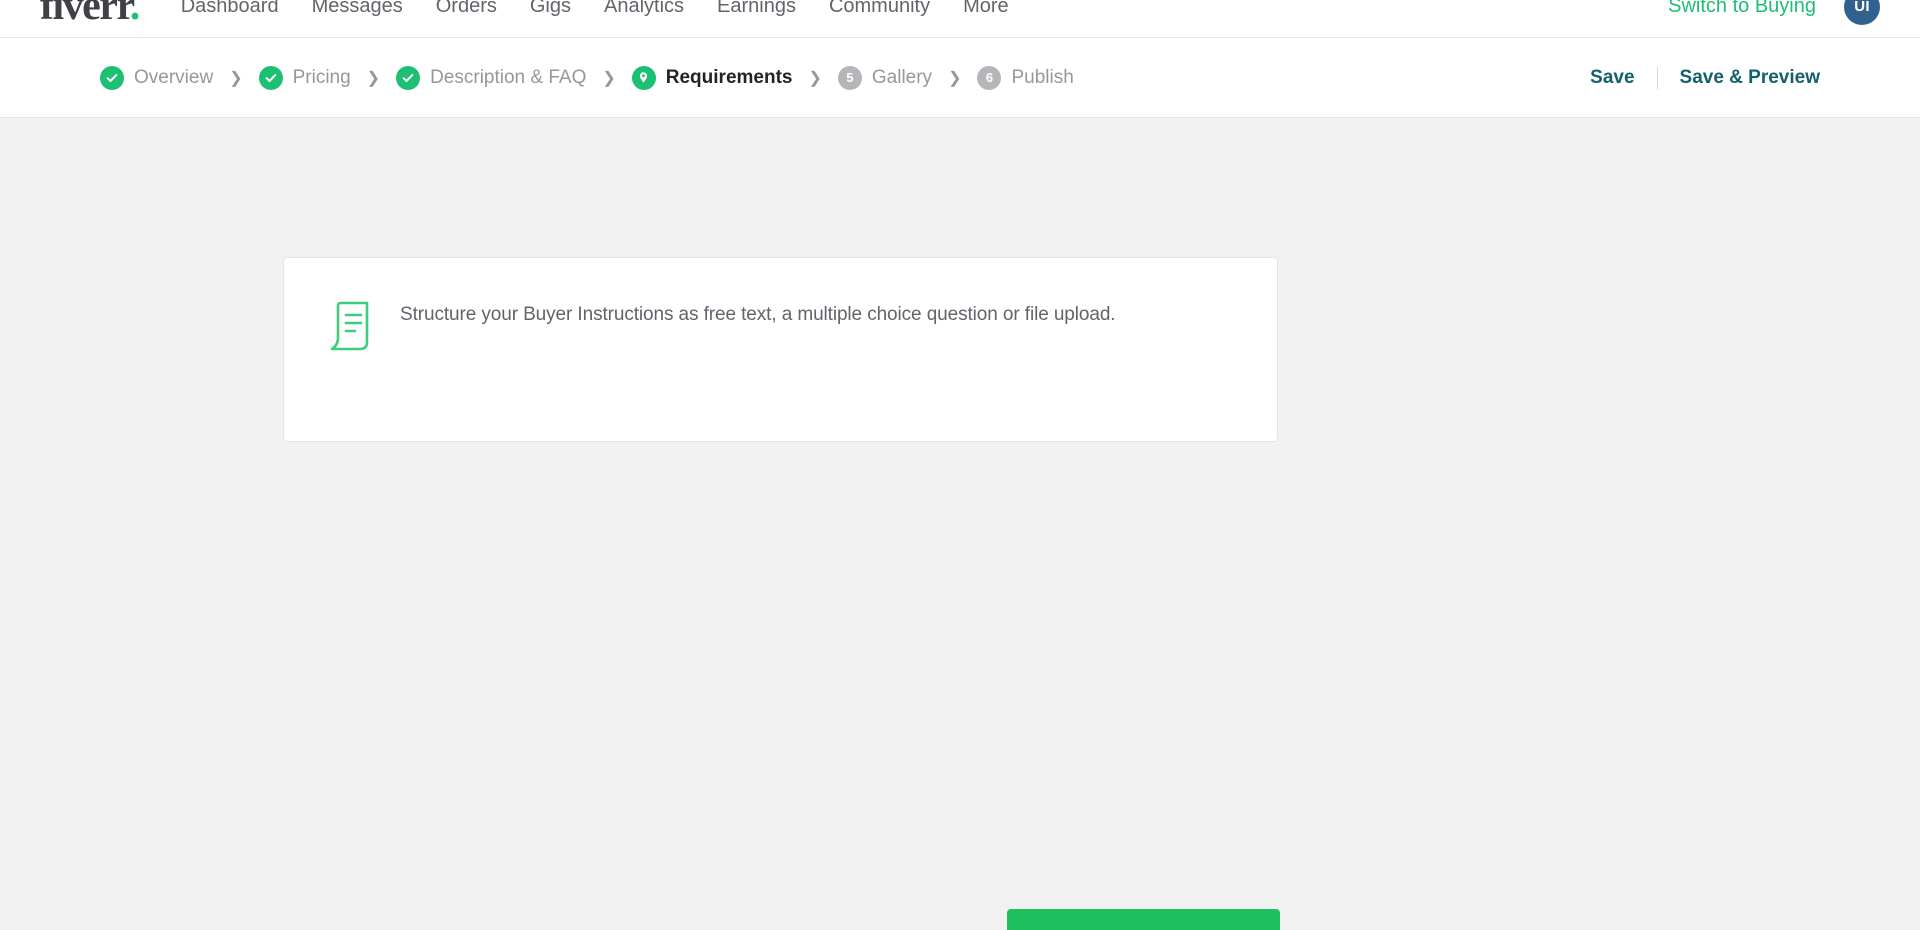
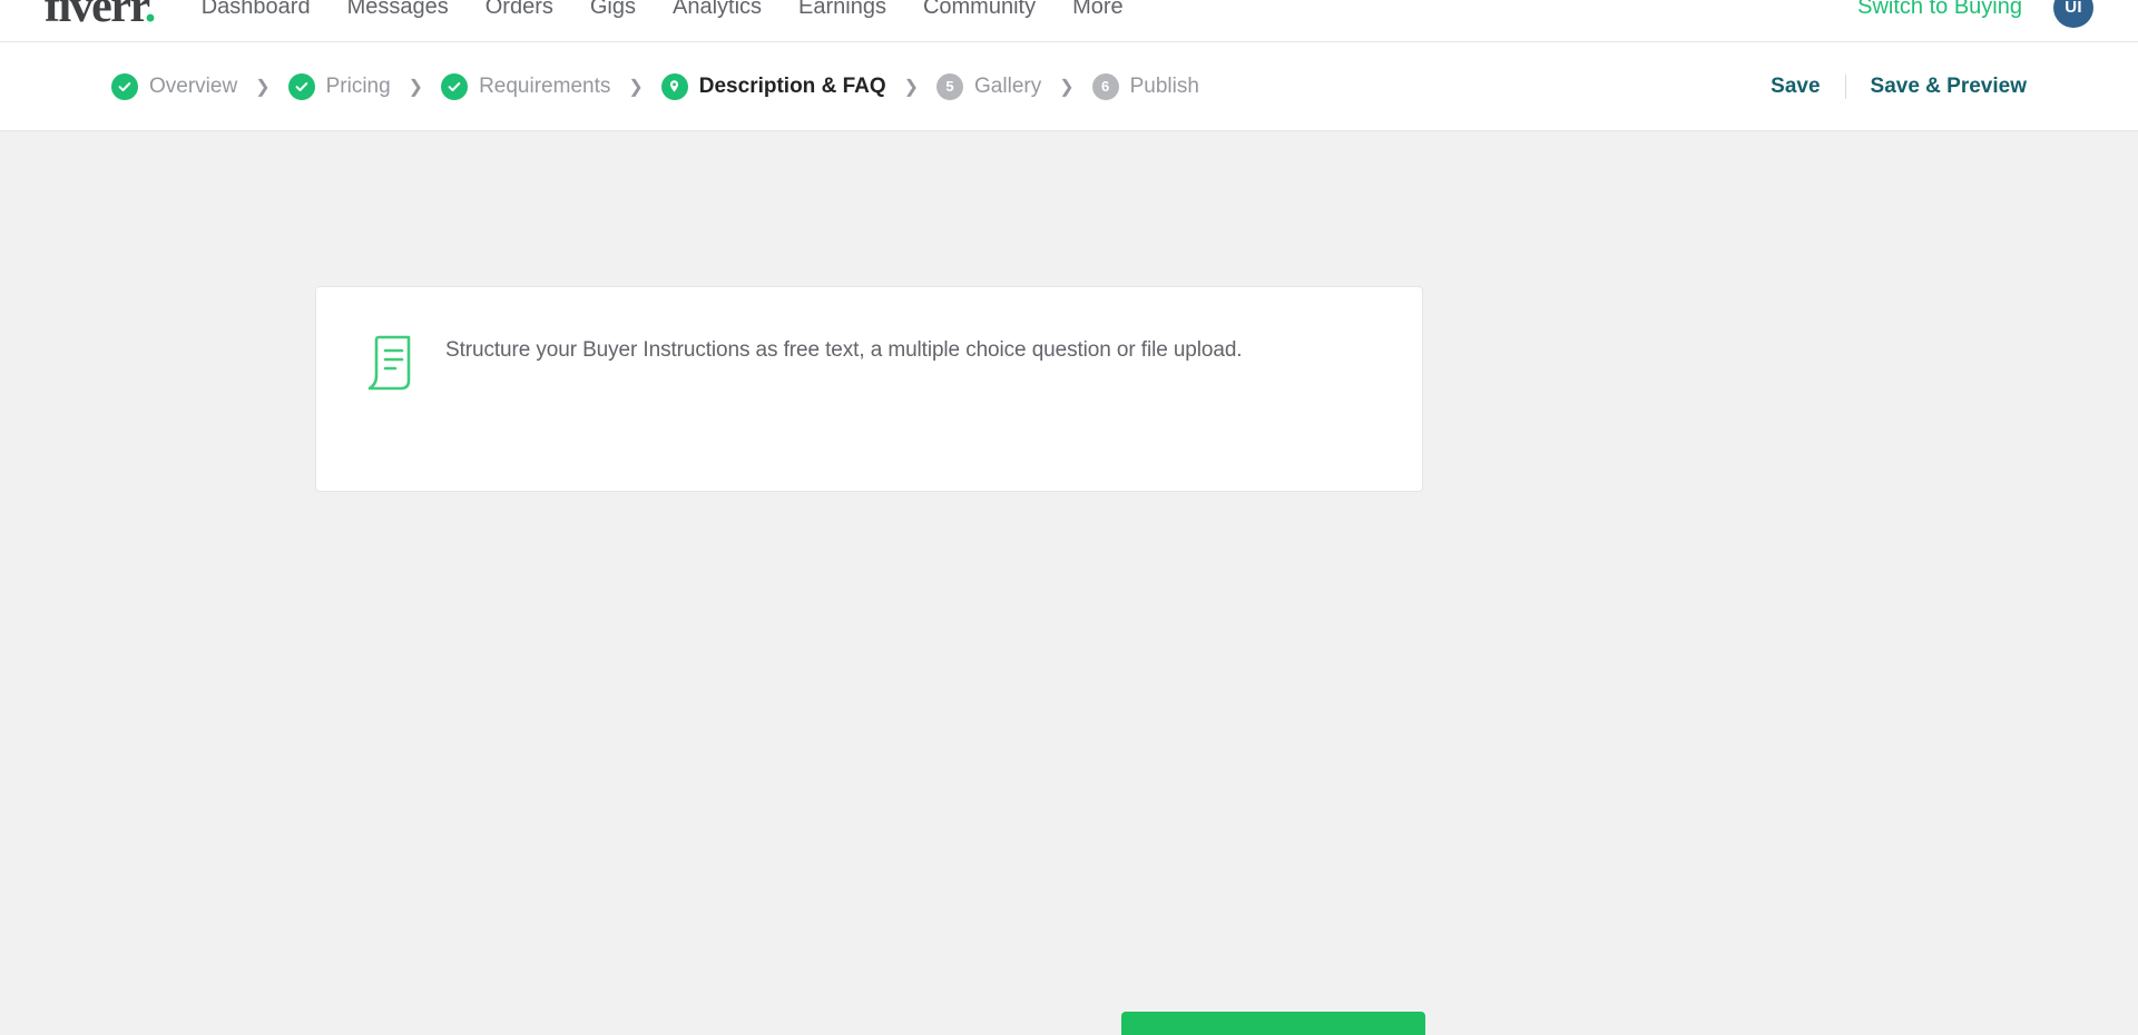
  fiverr.
  Dashboard
  Messages
  Orders
  Gigs
  Analytics
  Earnings
  Community
  More
  Switch to Buying
  UI
  Overview
  ❯
  Pricing
  ❯
- Description & FAQ
+ Requirements
  ❯
- Requirements
+ Description & FAQ
  ❯
  5
  Gallery
  ❯
  6
  Publish
  Save
  Save & Preview
  Structure your Buyer Instructions as free text, a multiple choice question or file upload.
